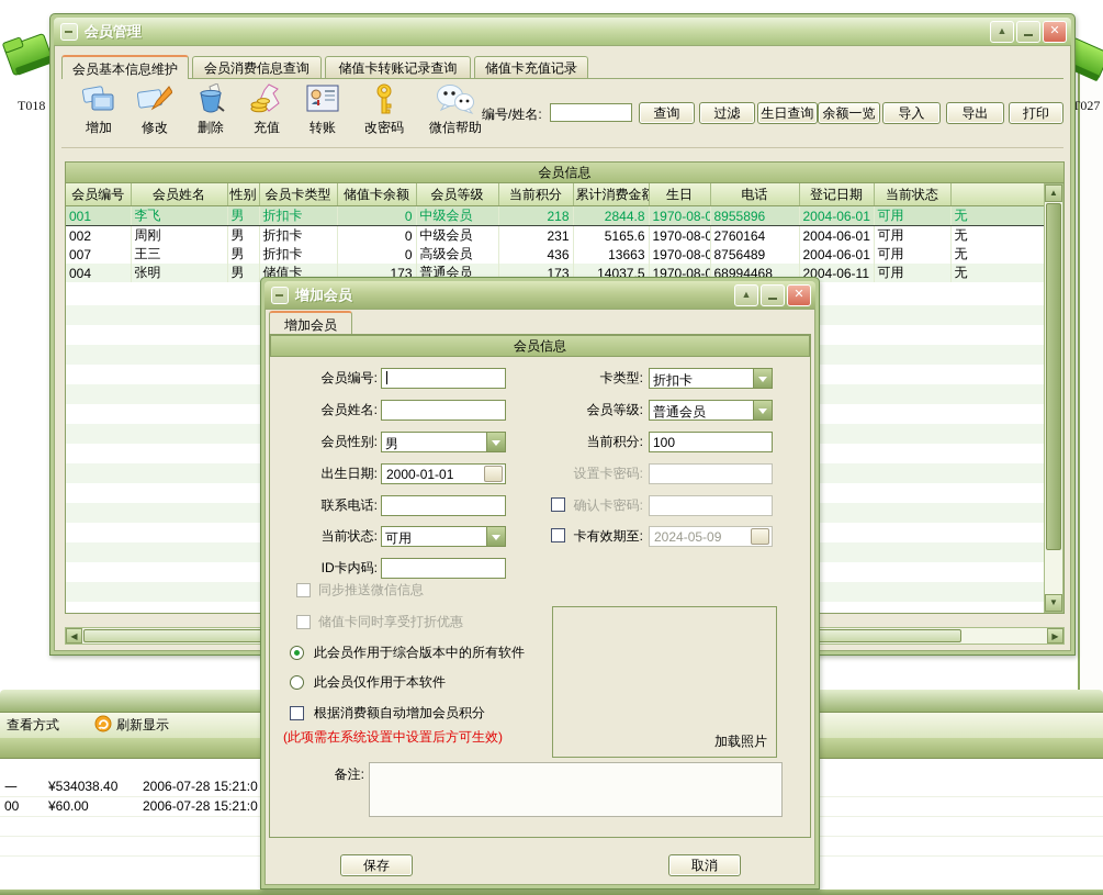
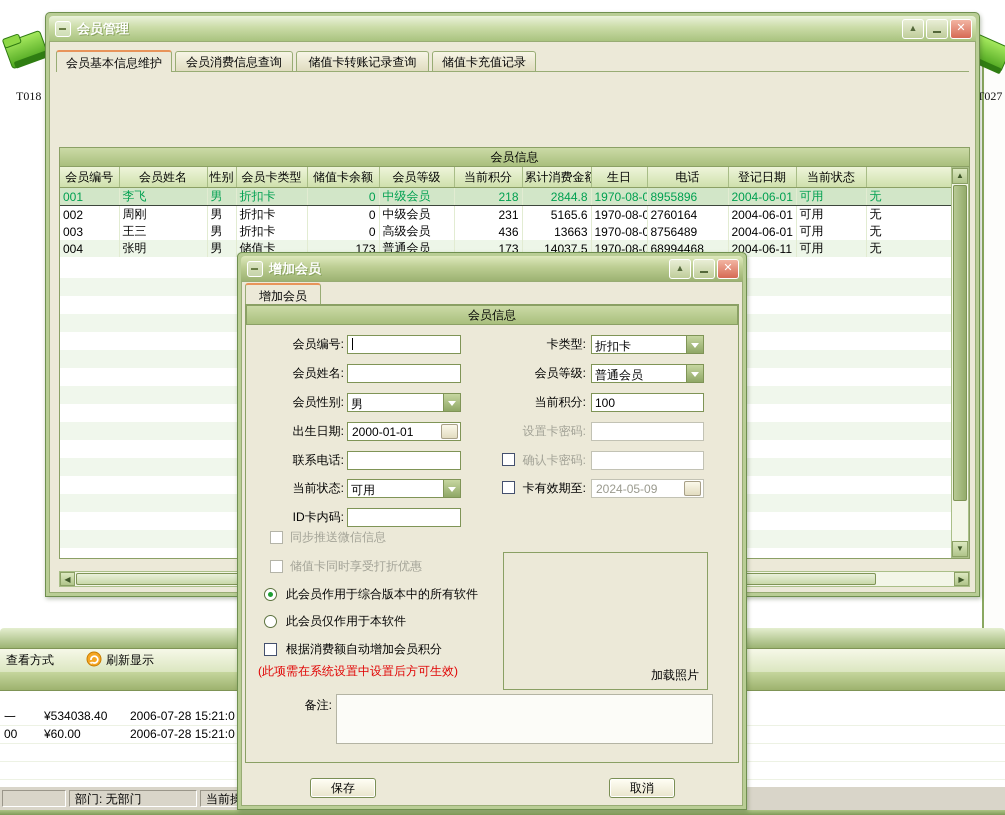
  T018
  T027
  查看方式
  刷新显示
  一
  ¥534038.40
  2006-07-28 15:21:0
  00
  ¥60.00
  2006-07-28 15:21:0
+ 部门: 无部门
+ 当前操
  会员管理
  ▲
  ✕
  会员基本信息维护
  会员消费信息查询
  储值卡转账记录查询
  储值卡充值记录
- 增加
- 修改
- 删除
- 充值
- 转账
- 改密码
- 微信帮助
- 编号/姓名:
- 查询
- 过滤
- 生日查询
- 余额一览
- 导入
- 导出
- 打印
  会员信息
  会员编号	会员姓名	性别	会员卡类型	储值卡余额	会员等级	当前积分	累计消费金	生日	电话	登记日期	当前状态
  001	李飞	男	折扣卡	0	中级会员	218	2844.8	1970-08-0	8955896	2004-06-01	可用	无
  002	周刚	男	折扣卡	0	中级会员	231	5165.6	1970-08-0	2760164	2004-06-01	可用	无
- 007	王三	男	折扣卡	0	高级会员	436	13663	1970-08-0	8756489	2004-06-01	可用	无
+ 003	王三	男	折扣卡	0	高级会员	436	13663	1970-08-0	8756489	2004-06-01	可用	无
  004	张明	男	储值卡	173	普通会员	173	14037.5	1970-08-0	68994468	2004-06-11	可用	无
  ▲
  ▼
  ◀
  ▶
  增加会员
  ▲
  ✕
  增加会员
  会员信息
  会员编号:
  会员姓名:
  会员性别:
  男
  出生日期:
  2000-01-01
  联系电话:
  当前状态:
  可用
  ID卡内码:
  卡类型:
  折扣卡
  会员等级:
  普通会员
  当前积分:
  100
  设置卡密码:
  确认卡密码:
  卡有效期至:
  2024-05-09
  同步推送微信信息
  储值卡同时享受打折优惠
  此会员作用于综合版本中的所有软件
  此会员仅作用于本软件
  根据消费额自动增加会员积分
  (此项需在系统设置中设置后方可生效)
  加载照片
  备注:
  保存
  取消
